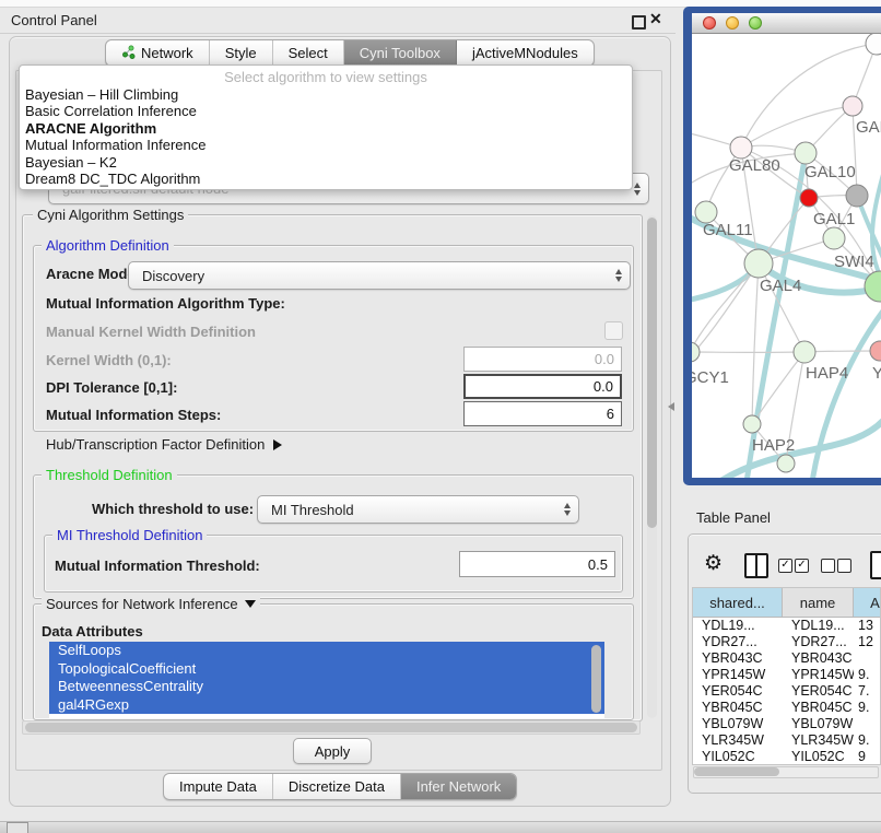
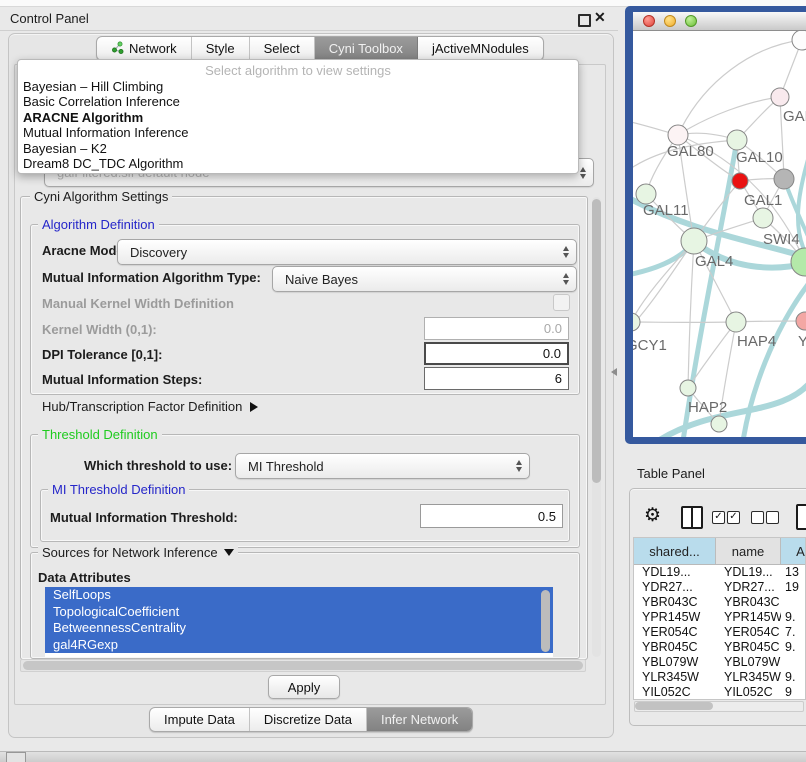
  Control Panel
  ✕
  Network
  Style
  Select
  Cyni Toolbox
  jActiveMNodules
  Select algorithm to view settings
  Bayesian – Hill Climbing
  Basic Correlation Inference
  ARACNE Algorithm
  Mutual Information Inference
  Bayesian – K2
  Dream8 DC_TDC Algorithm
  Cyni Algorithm Settings
  Algorithm Definition
  Aracne Mod
  Discovery
  Mutual Information Algorithm Type:
+ Naive Bayes
  Manual Kernel Width Definition
  Kernel Width (0,1):
  0.0
  DPI Tolerance [0,1]:
  0.0
  Mutual Information Steps:
  6
  Hub/Transcription Factor Definition
  Threshold Definition
  Which threshold to use:
  MI Threshold
  MI Threshold Definition
  Mutual Information Threshold:
  0.5
  Sources for Network Inference
  Data Attributes
  SelfLoops
  TopologicalCoefficient
  BetweennessCentrality
  gal4RGexp
  Apply
  Impute Data
  Discretize Data
  Infer Network
  GAL80
  GAL10
  GAL1
  GAL11
  SWI4
  GAL4
  CY1
  HAP4
  Y
  HAP2
  Table Panel
  ⚙
  ✓
  ✓
  shared...
  name
  A
  YDL19...
  YDL19...
  13
  YDR27...
  YDR27...
- 12
+ 19
  YBR043C
  YBR043C
  YPR145W
  YPR145W
  9.
  YER054C
  YER054C
  7.
  YBR045C
  YBR045C
  9.
  YBL079W
  YBL079W
  YLR345W
  YLR345W
  9.
  YIL052C
  YIL052C
  9
